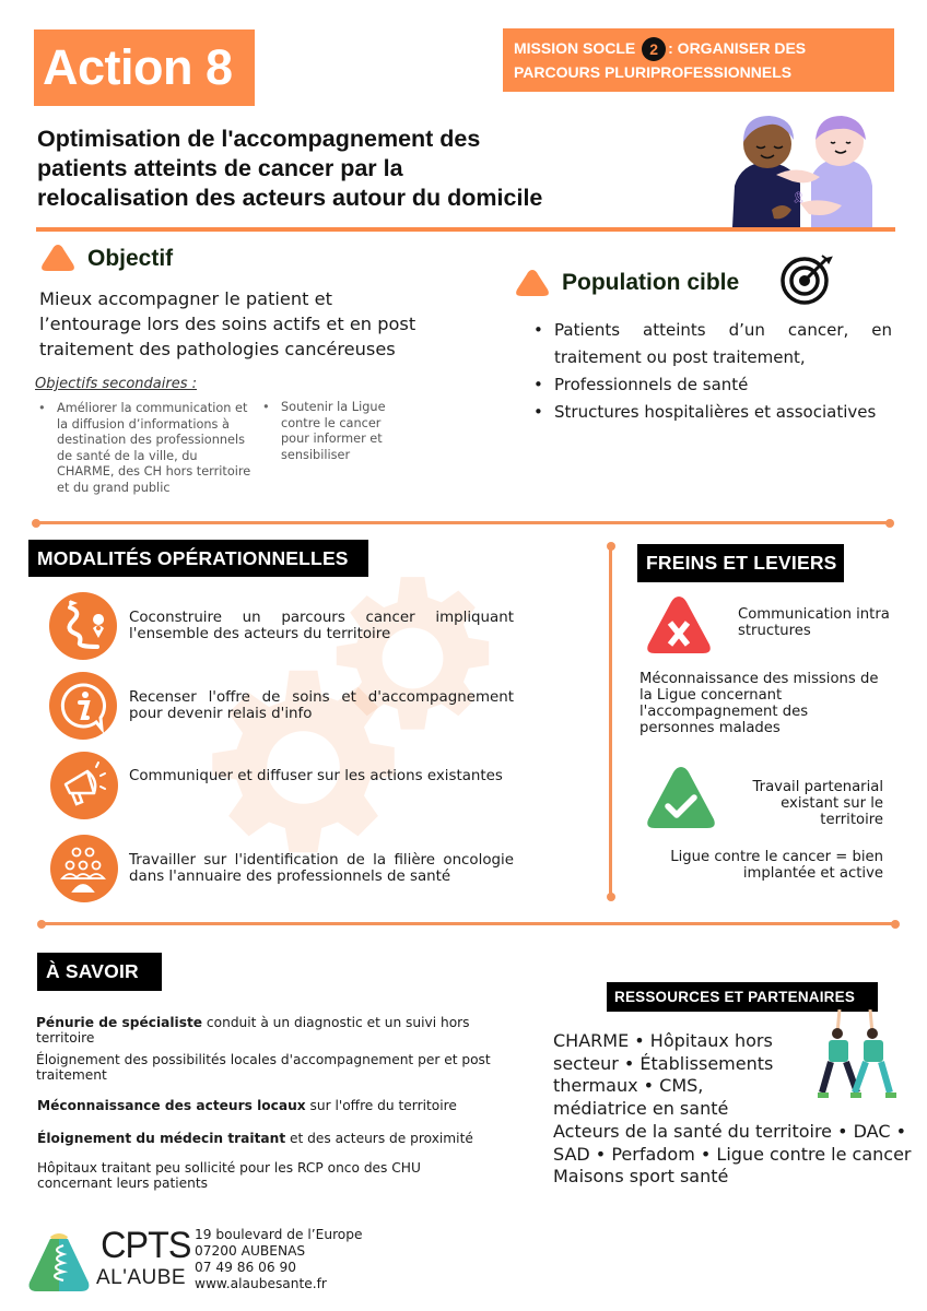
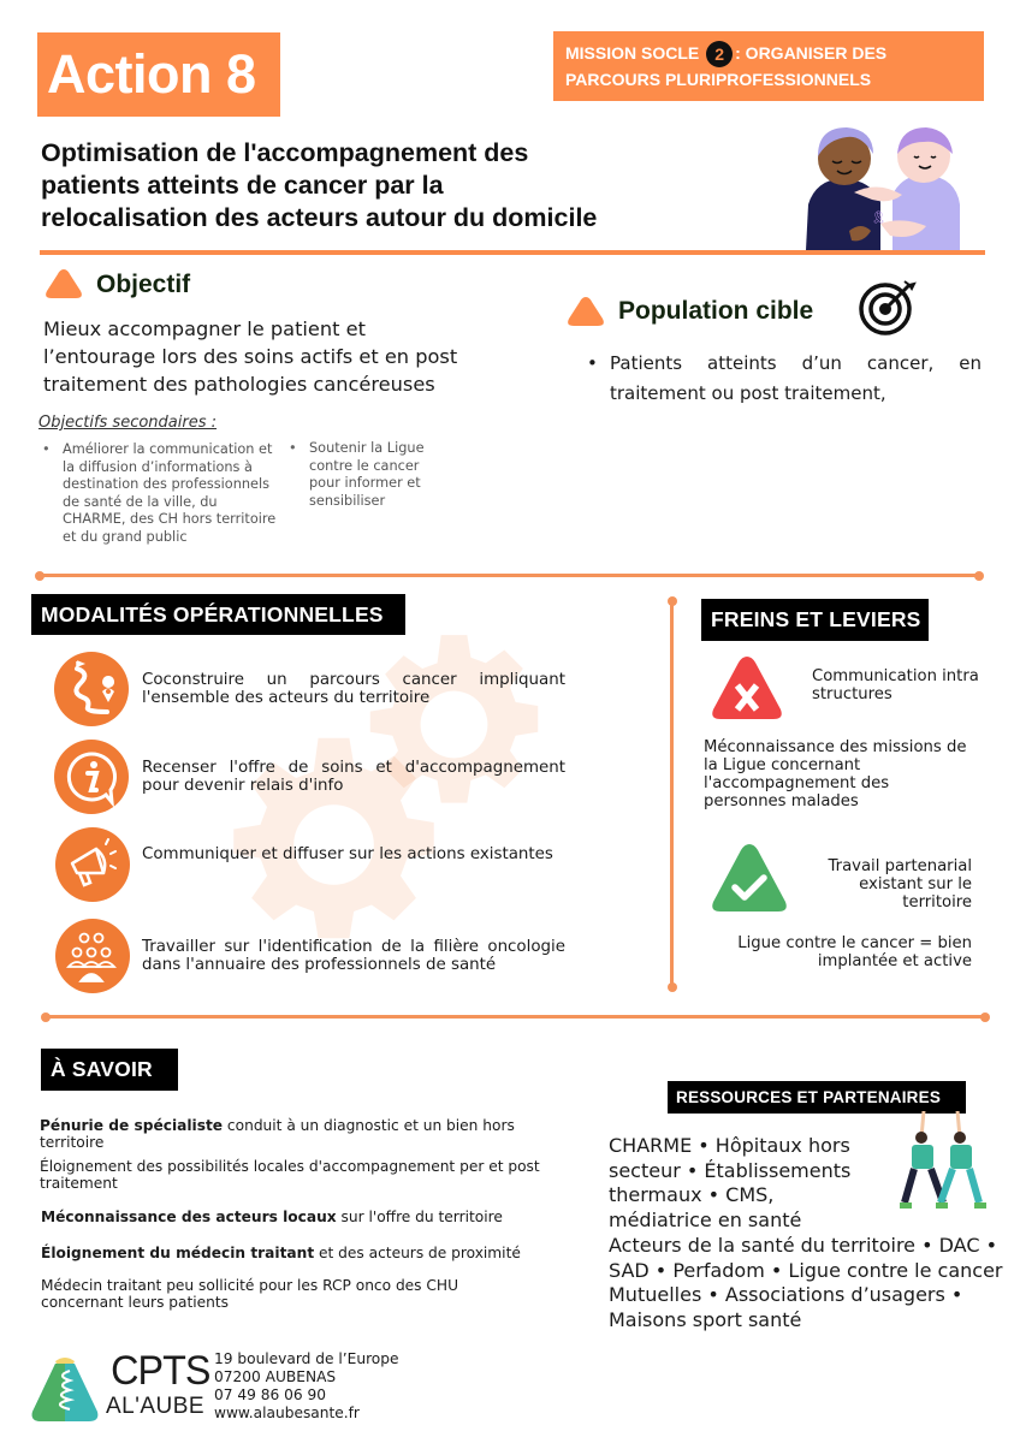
  Action 8
  MISSION SOCLE 2 : ORGANISER DES
  PARCOURS PLURIPROFESSIONNELS
  Optimisation de l'accompagnement des
  patients atteints de cancer par la
  relocalisation des acteurs autour du domicile
  🎗
  Objectif
  Mieux accompagner le patient et
  l’entourage lors des soins actifs et en post
  traitement des pathologies cancéreuses
  Objectifs secondaires :
  Améliorer la communication et la diffusion d’informations à destination des professionnels de santé de la ville, du CHARME, des CH hors territoire et du grand public
  Soutenir la Ligue contre le cancer pour informer et sensibiliser
  Population cible
  Patients atteints d’un cancer, en traitement ou post traitement,
- Professionnels de santé
- Structures hospitalières et associatives
  MODALITÉS OPÉRATIONNELLES
  Coconstruire un parcours cancer impliquant l'ensemble des acteurs du territoire
  Recenser l'offre de soins et d'accompagnement pour devenir relais d'info
  Communiquer et diffuser sur les actions existantes
  Travailler sur l'identification de la filière oncologie dans l'annuaire des professionnels de santé
  FREINS ET LEVIERS
  Communication intra structures
  Méconnaissance des missions de la Ligue concernant l'accompagnement des personnes malades
  Travail partenarial existant sur le territoire
  Ligue contre le cancer = bien implantée et active
  À SAVOIR
- Pénurie de spécialiste conduit à un diagnostic et un suivi hors territoire
+ Pénurie de spécialiste conduit à un diagnostic et un bien hors territoire
  Éloignement des possibilités locales d'accompagnement per et post traitement
  Méconnaissance des acteurs locaux sur l'offre du territoire
  Éloignement du médecin traitant et des acteurs de proximité
- Hôpitaux traitant peu sollicité pour les RCP onco des CHU concernant leurs patients
+ Médecin traitant peu sollicité pour les RCP onco des CHU concernant leurs patients
  RESSOURCES ET PARTENAIRES
  CHARME • Hôpitaux hors
  secteur • Établissements
  thermaux • CMS,
  médiatrice en santé
  Acteurs de la santé du territoire • DAC •
  SAD • Perfadom • Ligue contre le cancer
+ Mutuelles • Associations d’usagers •
  Maisons sport santé
  CPTS
  AL'AUBE
  19 boulevard de l’Europe
  07200 AUBENAS
  07 49 86 06 90
  www.alaubesante.fr
